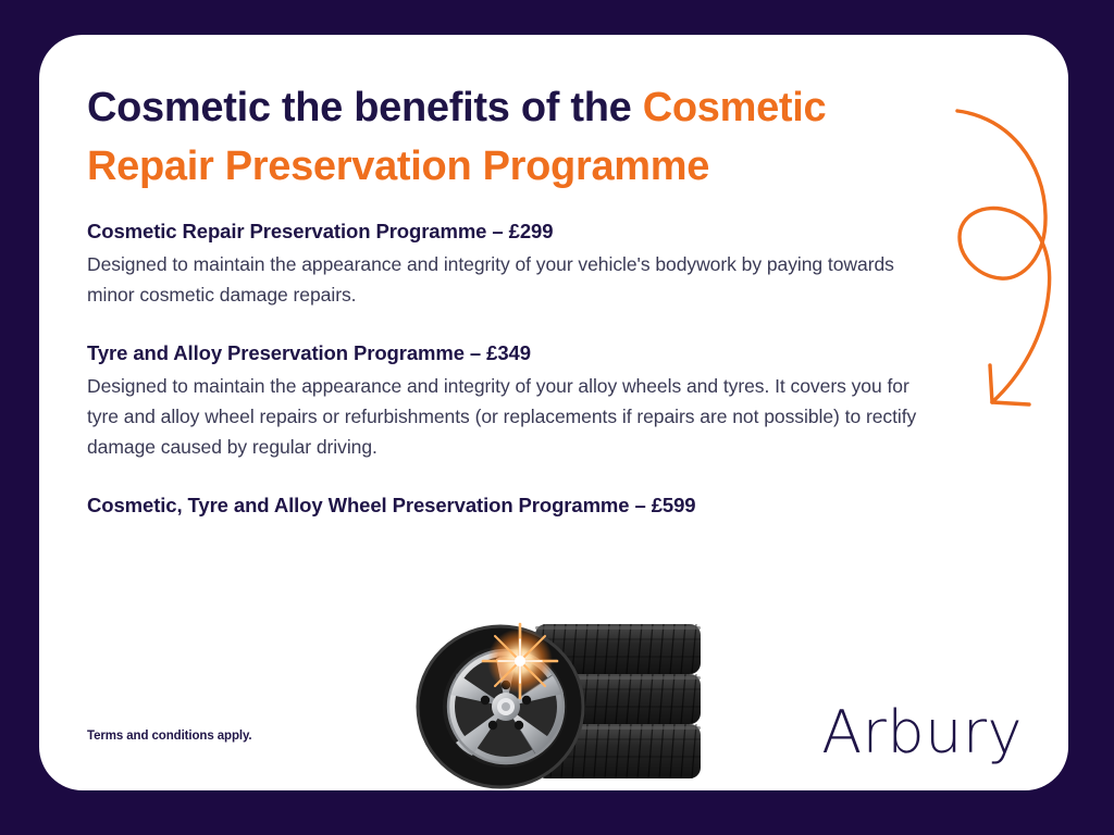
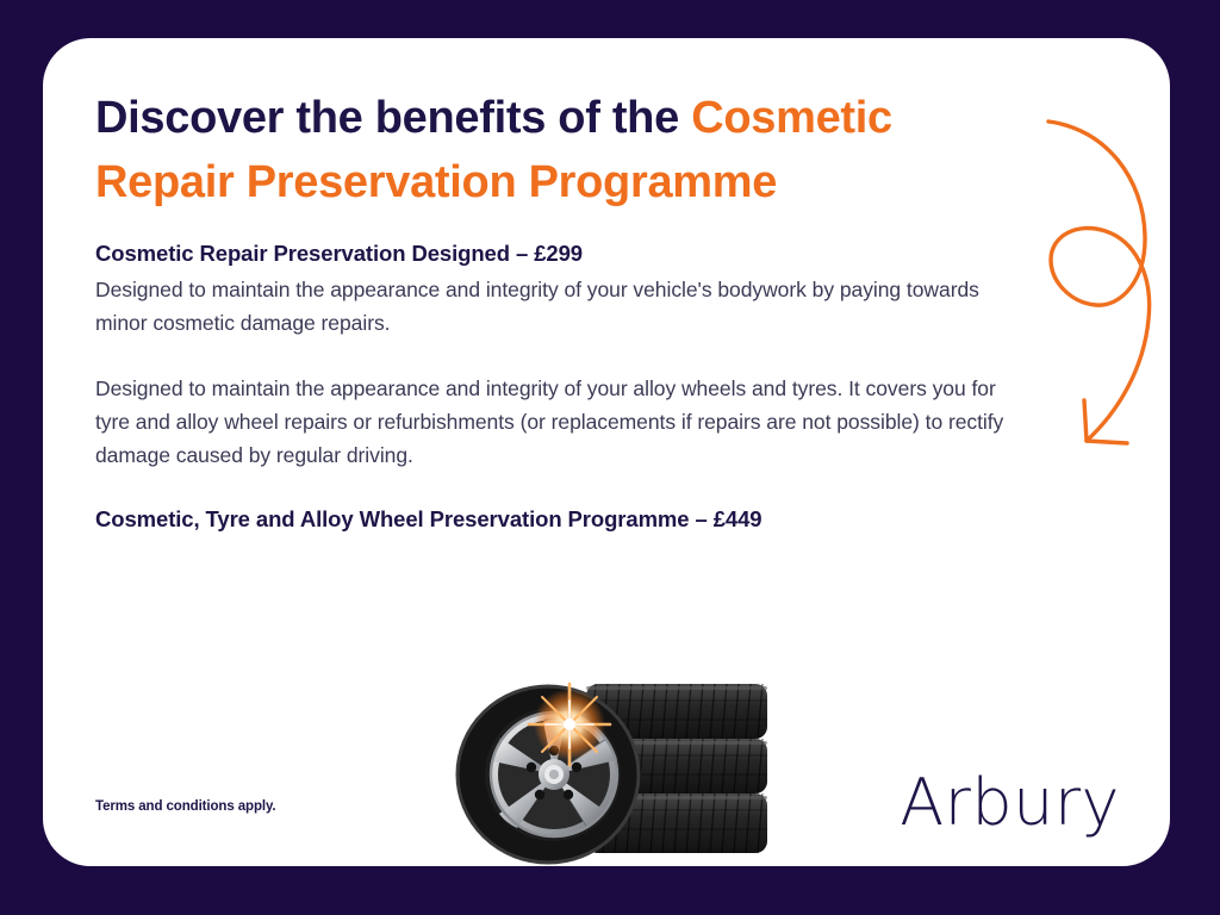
- Cosmetic the benefits of the Cosmetic
+ Discover the benefits of the Cosmetic
  Repair Preservation Programme
- Cosmetic Repair Preservation Programme – £299
+ Cosmetic Repair Preservation Designed – £299
  Designed to maintain the appearance and integrity of your vehicle's bodywork by paying towards minor cosmetic damage repairs.
- Tyre and Alloy Preservation Programme – £349
  Designed to maintain the appearance and integrity of your alloy wheels and tyres. It covers you for tyre and alloy wheel repairs or refurbishments (or replacements if repairs are not possible) to rectify damage caused by regular driving.
- Cosmetic, Tyre and Alloy Wheel Preservation Programme – £599
+ Cosmetic, Tyre and Alloy Wheel Preservation Programme – £449
  Terms and conditions apply.
  Arbury
